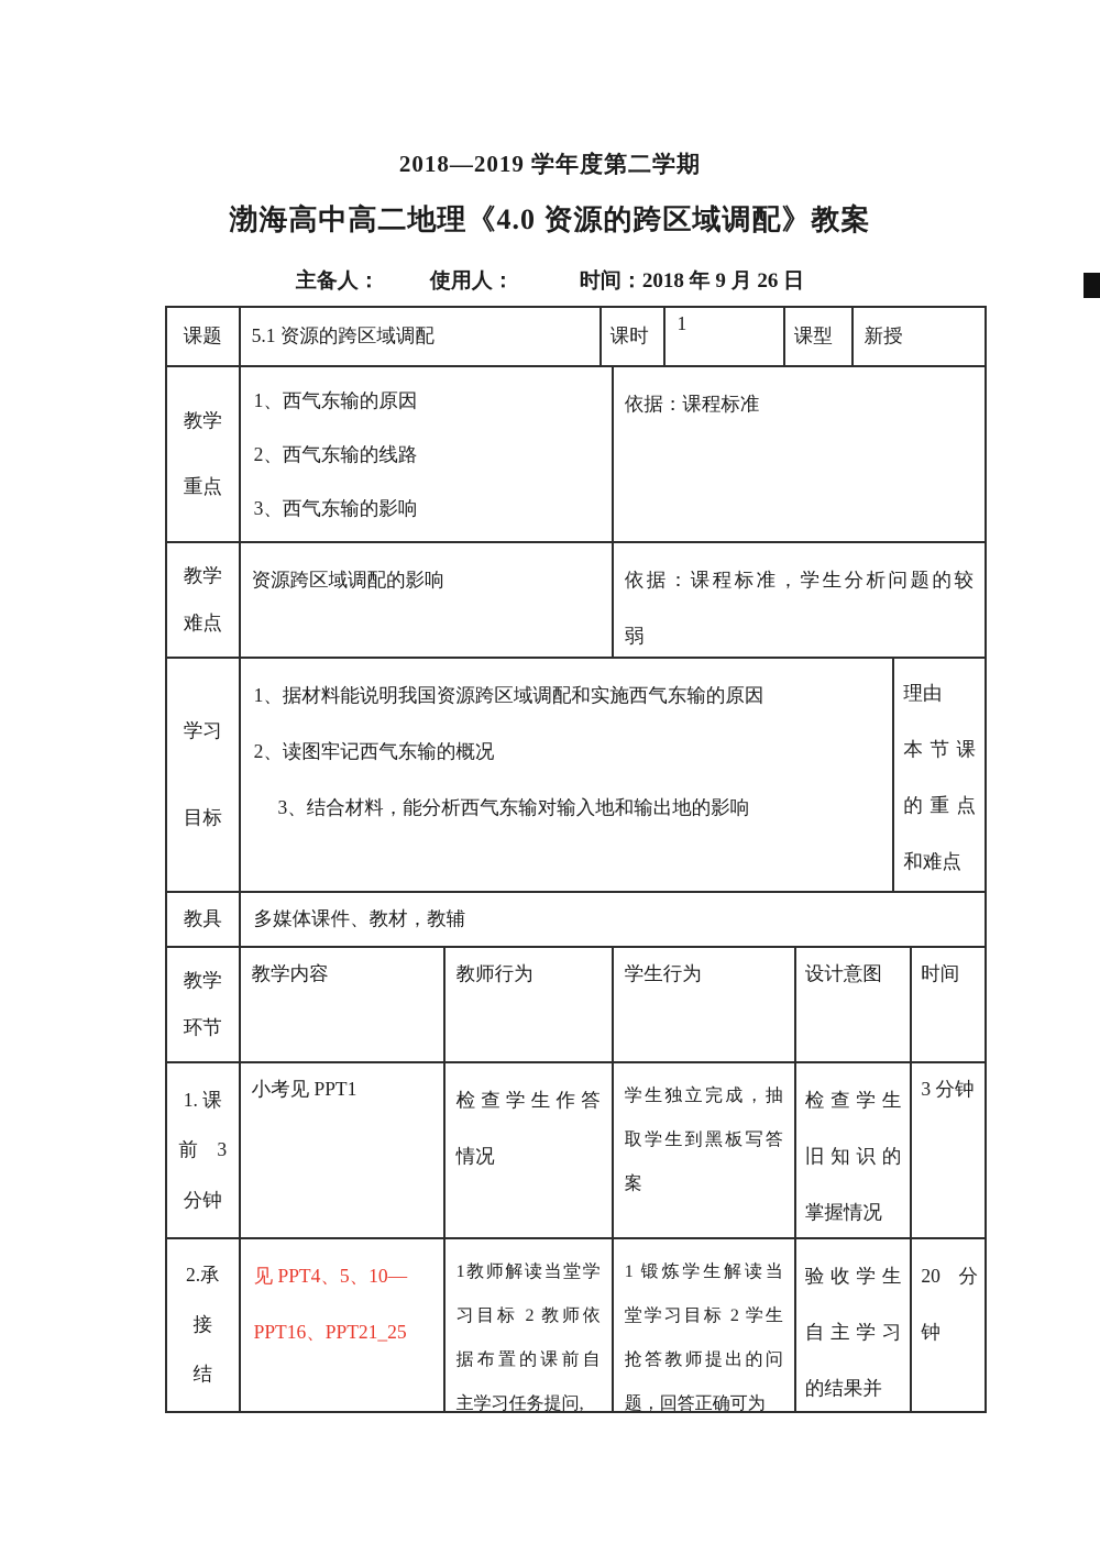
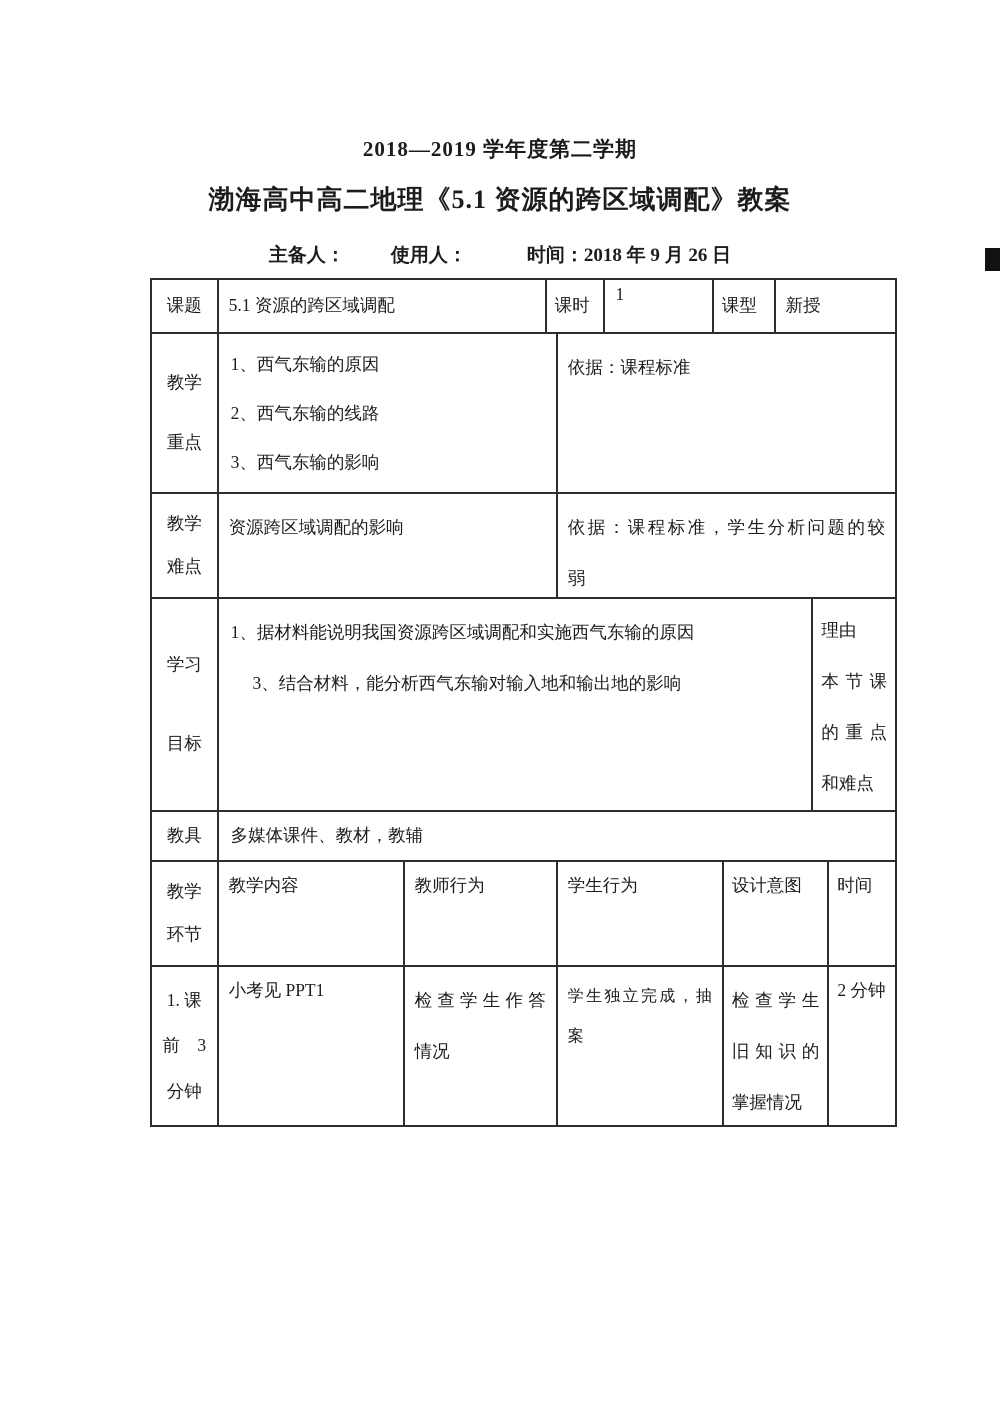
  2018—2019 学年度第二学期
- 渤海高中高二地理《4.0 资源的跨区域调配》教案
+ 渤海高中高二地理《5.1 资源的跨区域调配》教案
  主备人： 使用人： 时间：2018 年 9 月 26 日
  课题
  5.1 资源的跨区域调配
  课时
  1
  课型
  新授
  教学
  重点
  1、西气东输的原因
  2、西气东输的线路
  3、西气东输的影响
  依据：课程标准
  教学
  难点
  资源跨区域调配的影响
  依据：课程标准，学生分析问题的较
  弱
  学习
  目标
  1、据材料能说明我国资源跨区域调配和实施西气东输的原因
- 2、读图牢记西气东输的概况
  3、结合材料，能分析西气东输对输入地和输出地的影响
  理由
  本节课
  的重点
  和难点
  教具
  多媒体课件、教材，教辅
  教学
  环节
  教学内容
  教师行为
  学生行为
  设计意图
  时间
  1. 课
  前 3
  分钟
  小考见 PPT1
  检查学生作答
  情况
  学生独立完成，抽
- 取学生到黑板写答
  案
  检查学生
  旧知识的
  掌握情况
- 3 分钟
+ 2 分钟
- 2.承
- 接
- 结
- 见 PPT4、5、10—
- PPT16、PPT21_25
- 1教师解读当堂学
- 习目标 2 教师依
- 据布置的课前自
- 主学习任务提问,
- 1 锻炼学生解读当
- 堂学习目标 2 学生
- 抢答教师提出的问
- 题，回答正确可为
- 验收学生
- 自主学习
- 的结果并
- 20 分
- 钟
